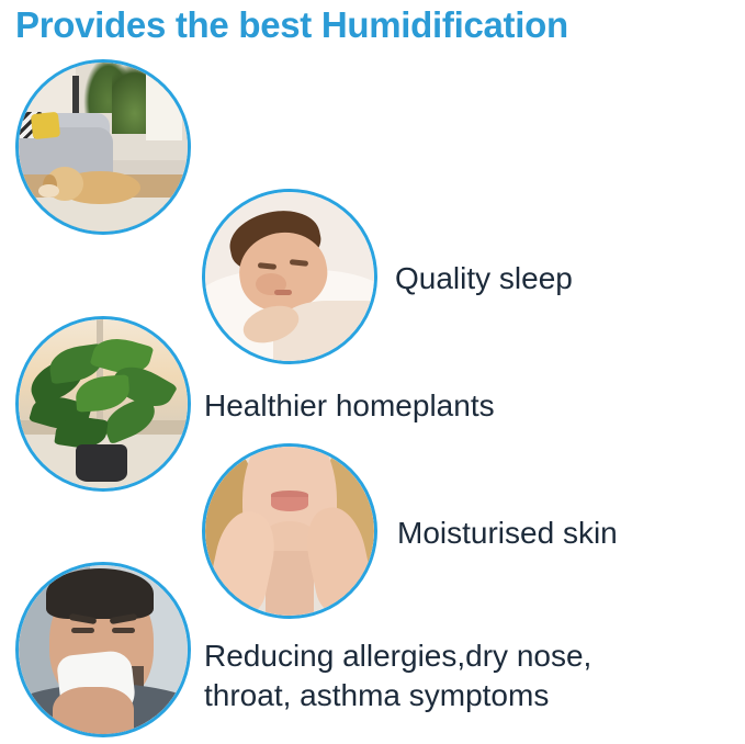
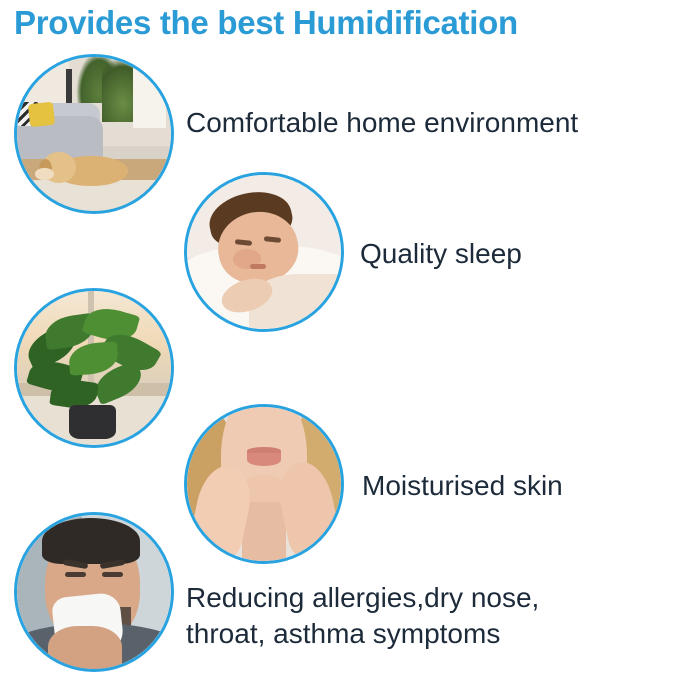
  Provides the best Humidification
+ Comfortable home environment
  Quality sleep
- Healthier homeplants
  Moisturised skin
  Reducing allergies,dry nose,
  throat, asthma symptoms
